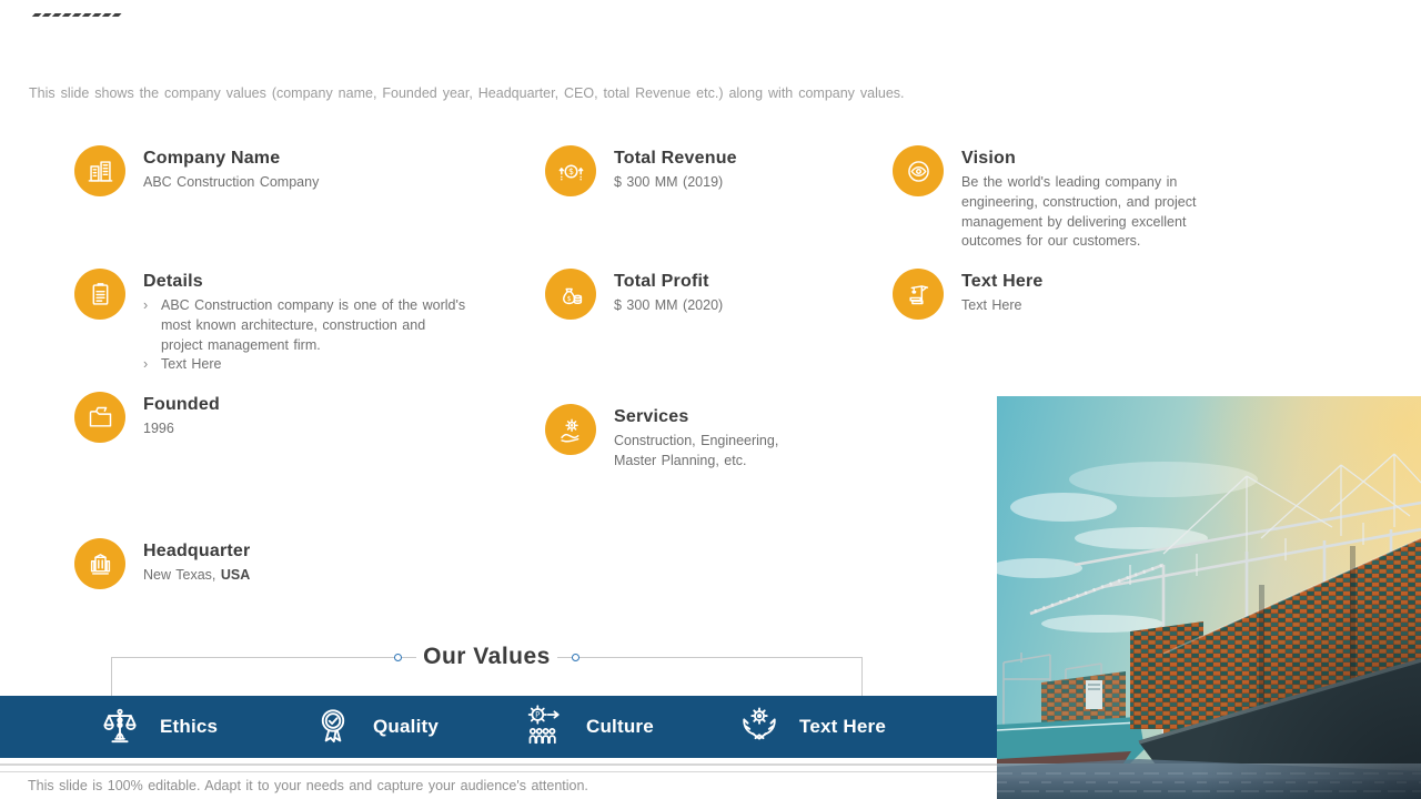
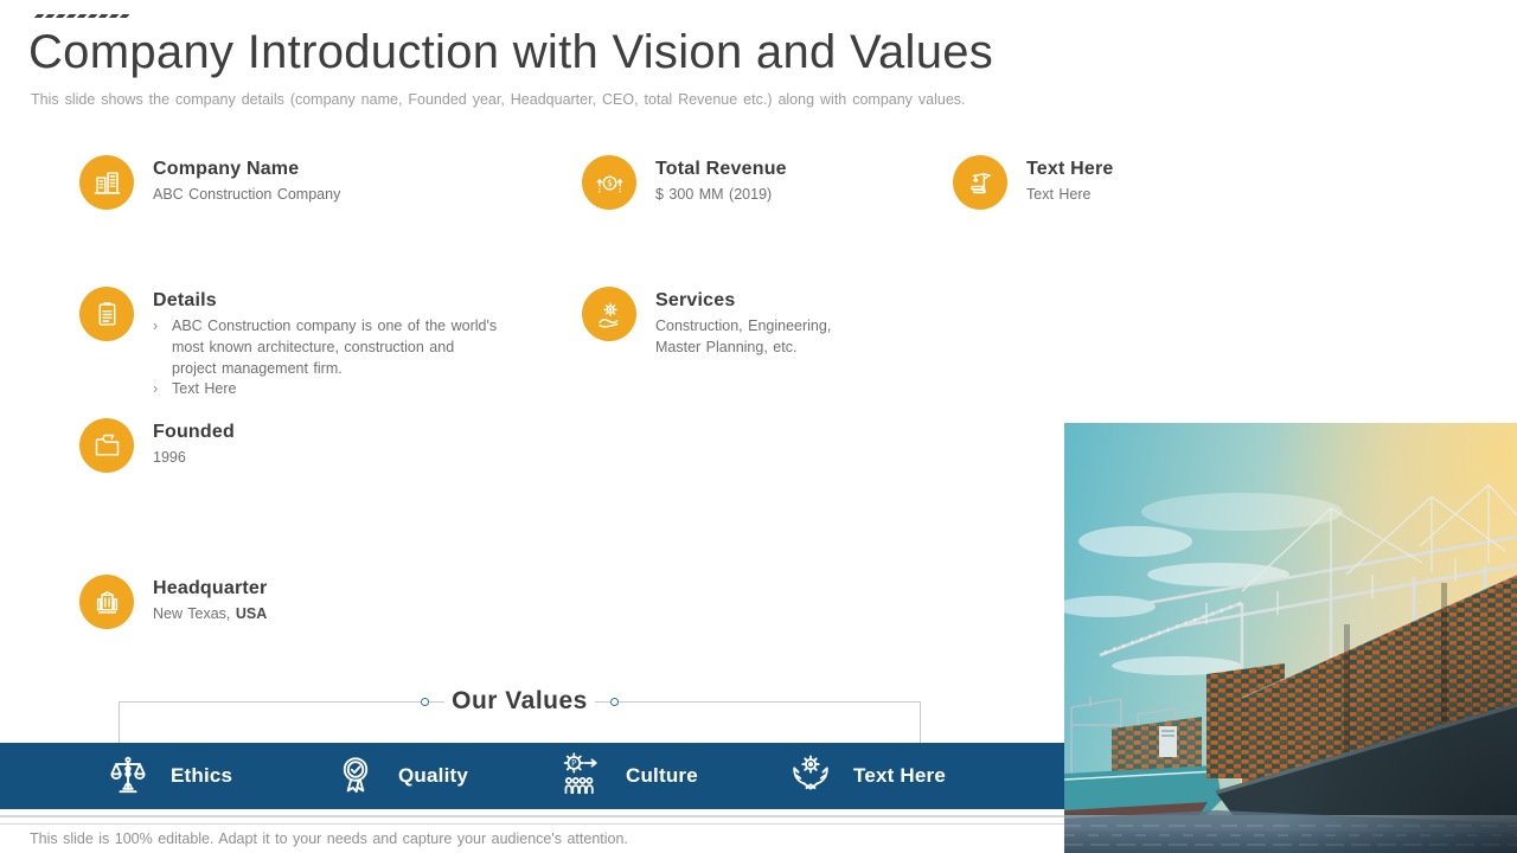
+ Company Introduction with Vision and Values
- This slide shows the company values (company name, Founded year, Headquarter, CEO, total Revenue etc.) along with company values.
+ This slide shows the company details (company name, Founded year, Headquarter, CEO, total Revenue etc.) along with company values.
  Company Name
  ABC Construction Company
  Details
  ›
  ABC Construction company is one of the world's most known architecture, construction and project management firm.
  ›
  Text Here
  Founded
  1996
  Headquarter
  New Texas, USA
  $
  Total Revenue
  $ 300 MM (2019)
- Total Profit
- $ 300 MM (2020)
  Services
  Construction, Engineering, Master Planning, etc.
- Vision
- Be the world's leading company in engineering, construction, and project management by delivering excellent outcomes for our customers.
  Text Here
  Text Here
  Our Values
  Ethics
  Quality
  P
  Culture
  Text Here
  This slide is 100% editable. Adapt it to your needs and capture your audience's attention.
